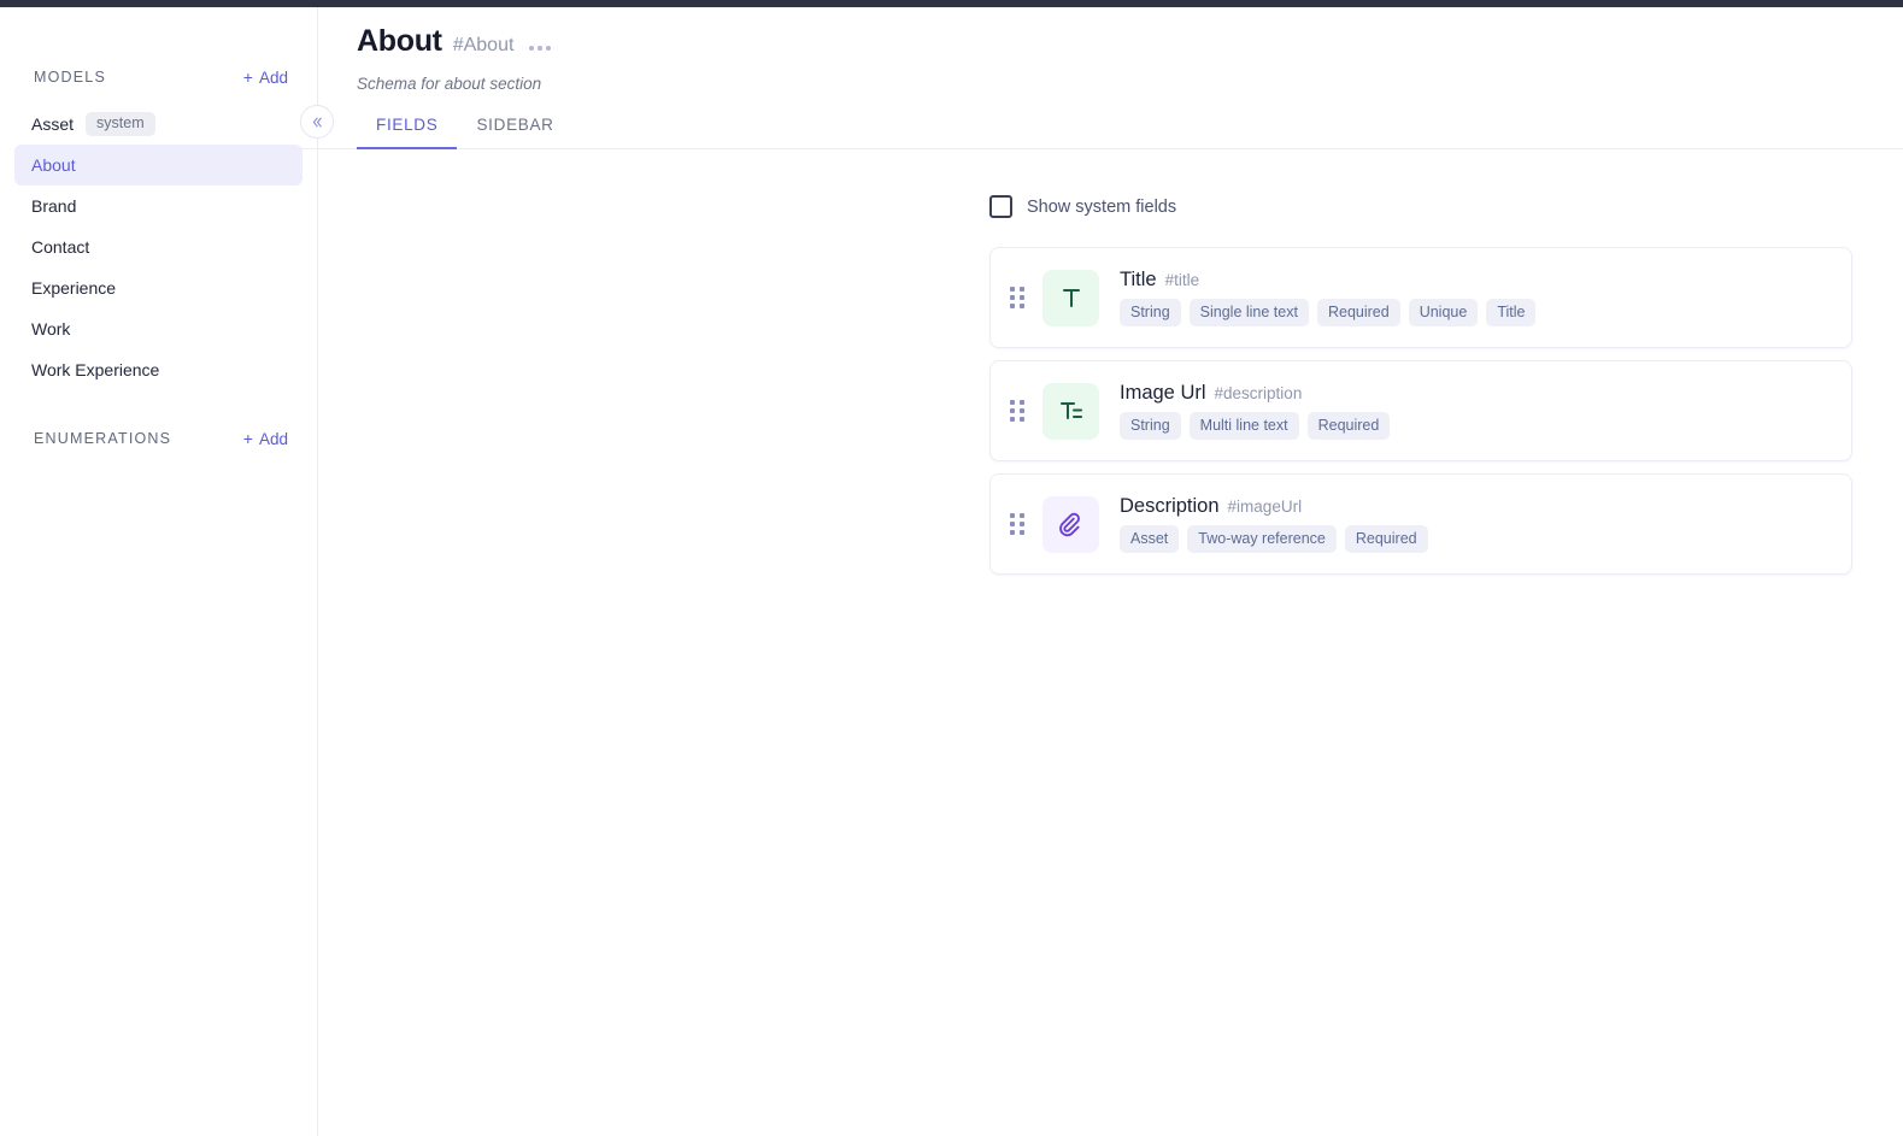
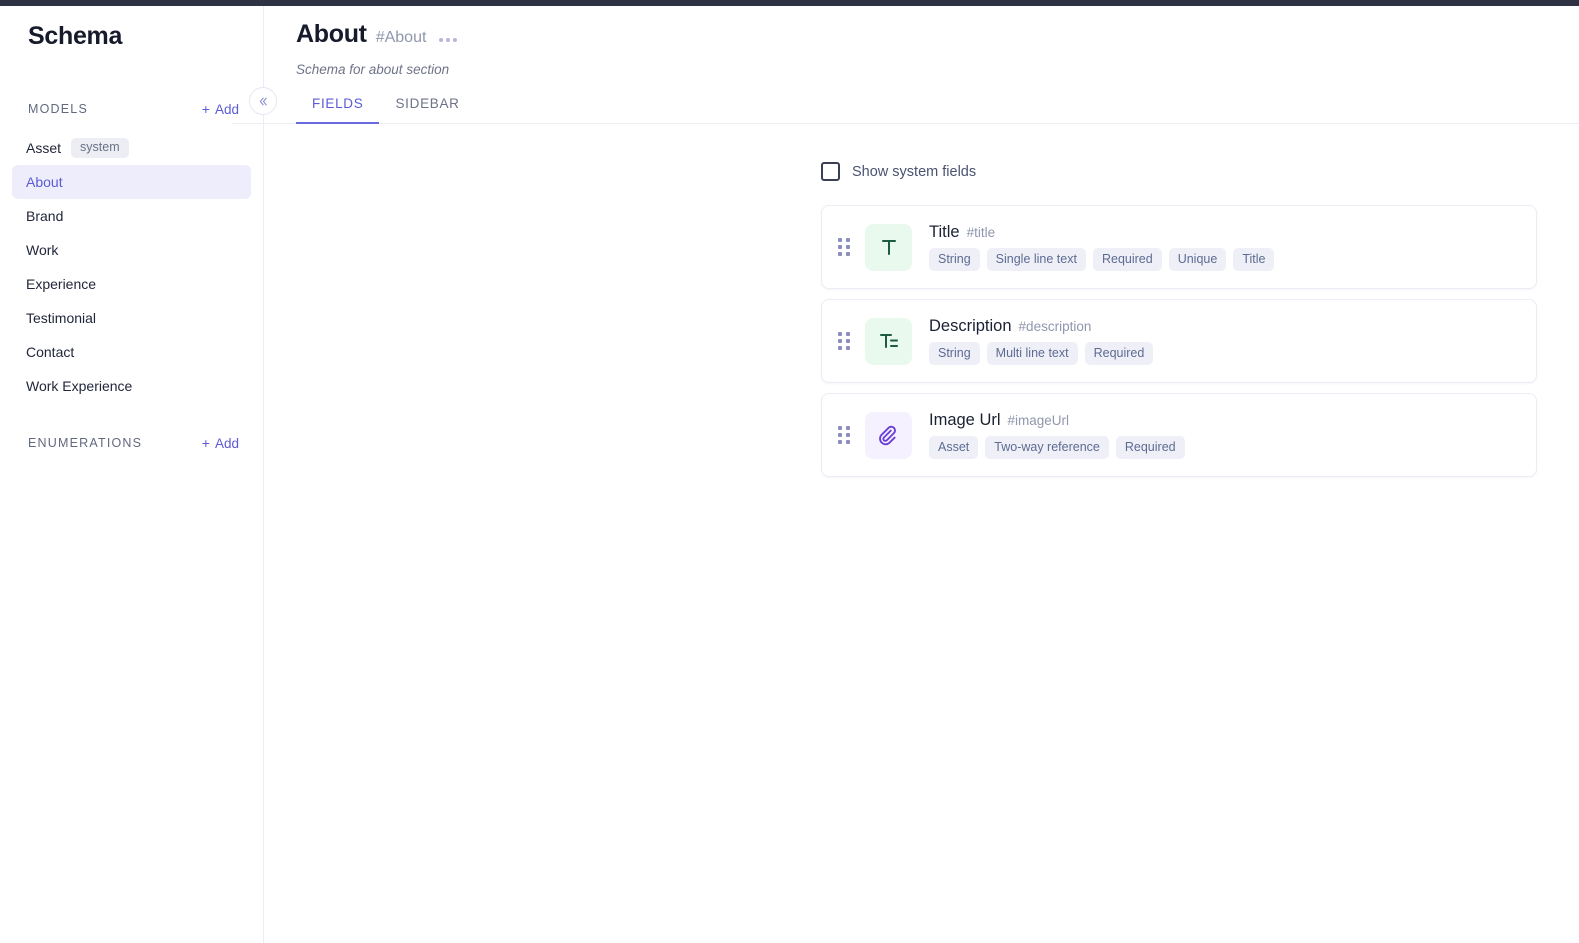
+ Schema
  MODELS
  +
  Add
  Asset
  system
  About
  Brand
- Contact
+ Work
  Experience
+ Testimonial
- Work
+ Contact
  Work Experience
  ENUMERATIONS
  +
  Add
  About
  #About
  Schema for about section
  FIELDS
  SIDEBAR
  Show system fields
  Title
  #title
  String
  Single line text
  Required
  Unique
  Title
- Image Url
+ Description
  #description
  String
  Multi line text
  Required
- Description
+ Image Url
  #imageUrl
  Asset
  Two-way reference
  Required
